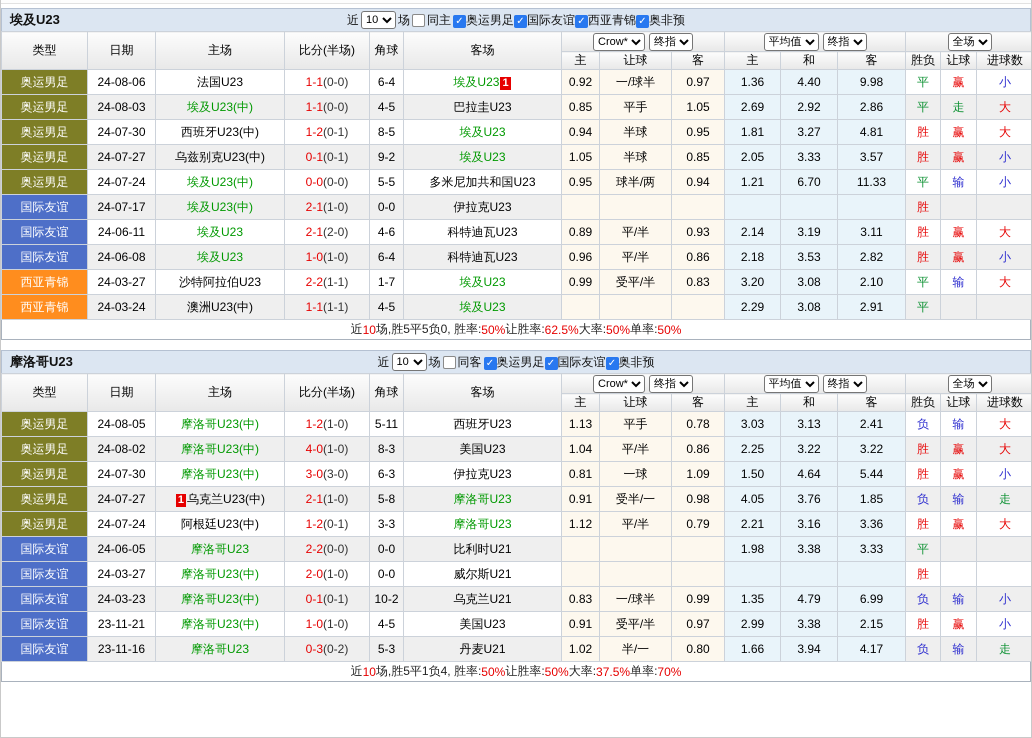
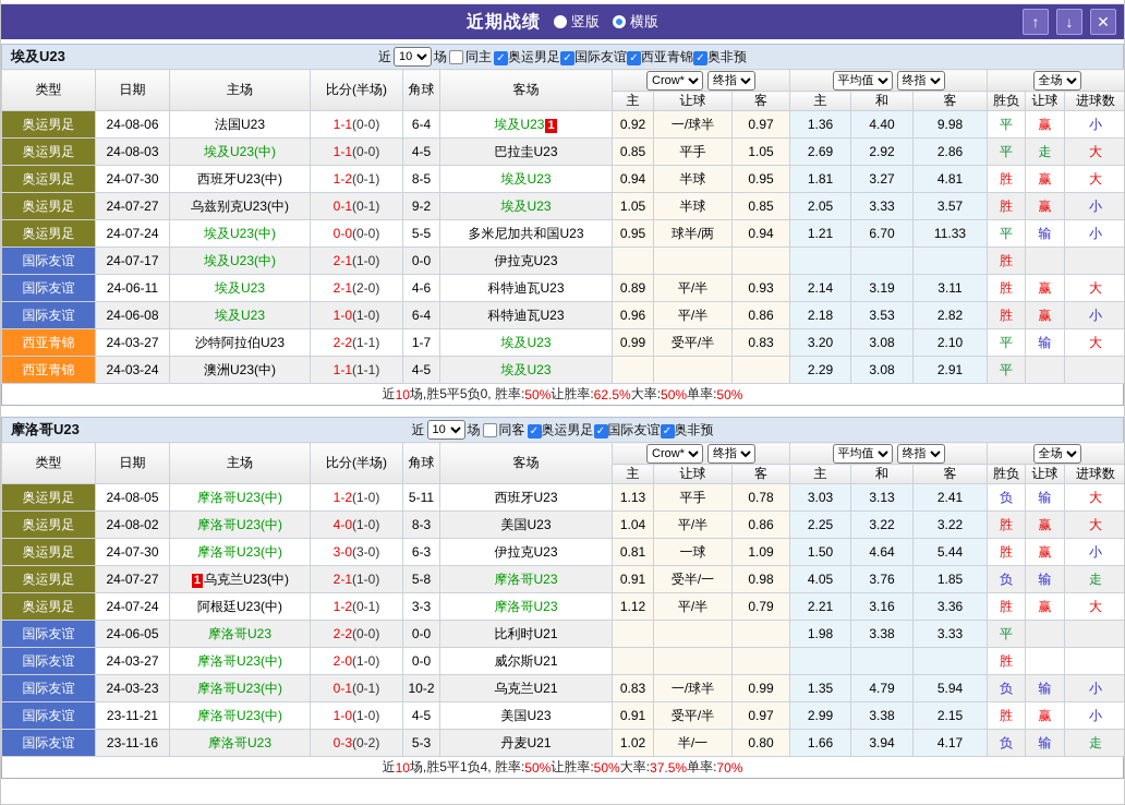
+ 近期战绩
+ 竖版
+ 横版
+ ↑
+ ↓
+ ✕
  埃及U23
  近
  10
  场
  同主
  ✓ 奥运男足 ✓ 国际友谊 ✓ 西亚青锦 ✓ 奥非预
  类型	日期	主场	比分(半场)	角球	客场	Crow* 终指	平均值 终指	全场
  主	让球	客	主	和	客	胜负	让球	进球数
  奥运男足	24-08-06	法国U23	1-1(0-0)	6-4	埃及U23 1	0.92	一/球半	0.97	1.36	4.40	9.98	平	赢	小
  奥运男足	24-08-03	埃及U23(中)	1-1(0-0)	4-5	巴拉圭U23	0.85	平手	1.05	2.69	2.92	2.86	平	走	大
  奥运男足	24-07-30	西班牙U23(中)	1-2(0-1)	8-5	埃及U23	0.94	半球	0.95	1.81	3.27	4.81	胜	赢	大
  奥运男足	24-07-27	乌兹别克U23(中)	0-1(0-1)	9-2	埃及U23	1.05	半球	0.85	2.05	3.33	3.57	胜	赢	小
  奥运男足	24-07-24	埃及U23(中)	0-0(0-0)	5-5	多米尼加共和国U23	0.95	球半/两	0.94	1.21	6.70	11.33	平	输	小
  国际友谊	24-07-17	埃及U23(中)	2-1(1-0)	0-0	伊拉克U23							胜
  国际友谊	24-06-11	埃及U23	2-1(2-0)	4-6	科特迪瓦U23	0.89	平/半	0.93	2.14	3.19	3.11	胜	赢	大
  国际友谊	24-06-08	埃及U23	1-0(1-0)	6-4	科特迪瓦U23	0.96	平/半	0.86	2.18	3.53	2.82	胜	赢	小
  西亚青锦	24-03-27	沙特阿拉伯U23	2-2(1-1)	1-7	埃及U23	0.99	受平/半	0.83	3.20	3.08	2.10	平	输	大
  西亚青锦	24-03-24	澳洲U23(中)	1-1(1-1)	4-5	埃及U23				2.29	3.08	2.91	平
  近
  10
  场,胜5平5负0, 胜率:
  50%
  让胜率:
  62.5%
  大率:
  50%
  单率:
  50%
  摩洛哥U23
  近
  10
  场
  同客
  ✓ 奥运男足 ✓ 国际友谊 ✓ 奥非预
  类型	日期	主场	比分(半场)	角球	客场	Crow* 终指	平均值 终指	全场
  主	让球	客	主	和	客	胜负	让球	进球数
  奥运男足	24-08-05	摩洛哥U23(中)	1-2(1-0)	5-11	西班牙U23	1.13	平手	0.78	3.03	3.13	2.41	负	输	大
  奥运男足	24-08-02	摩洛哥U23(中)	4-0(1-0)	8-3	美国U23	1.04	平/半	0.86	2.25	3.22	3.22	胜	赢	大
  奥运男足	24-07-30	摩洛哥U23(中)	3-0(3-0)	6-3	伊拉克U23	0.81	一球	1.09	1.50	4.64	5.44	胜	赢	小
  奥运男足	24-07-27	1 乌克兰U23(中)	2-1(1-0)	5-8	摩洛哥U23	0.91	受半/一	0.98	4.05	3.76	1.85	负	输	走
  奥运男足	24-07-24	阿根廷U23(中)	1-2(0-1)	3-3	摩洛哥U23	1.12	平/半	0.79	2.21	3.16	3.36	胜	赢	大
  国际友谊	24-06-05	摩洛哥U23	2-2(0-0)	0-0	比利时U21				1.98	3.38	3.33	平
  国际友谊	24-03-27	摩洛哥U23(中)	2-0(1-0)	0-0	威尔斯U21							胜
- 国际友谊	24-03-23	摩洛哥U23(中)	0-1(0-1)	10-2	乌克兰U21	0.83	一/球半	0.99	1.35	4.79	6.99	负	输	小
+ 国际友谊	24-03-23	摩洛哥U23(中)	0-1(0-1)	10-2	乌克兰U21	0.83	一/球半	0.99	1.35	4.79	5.94	负	输	小
  国际友谊	23-11-21	摩洛哥U23(中)	1-0(1-0)	4-5	美国U23	0.91	受平/半	0.97	2.99	3.38	2.15	胜	赢	小
  国际友谊	23-11-16	摩洛哥U23	0-3(0-2)	5-3	丹麦U21	1.02	半/一	0.80	1.66	3.94	4.17	负	输	走
  近
  10
  场,胜5平1负4, 胜率:
  50%
  让胜率:
  50%
  大率:
  37.5%
  单率:
  70%
